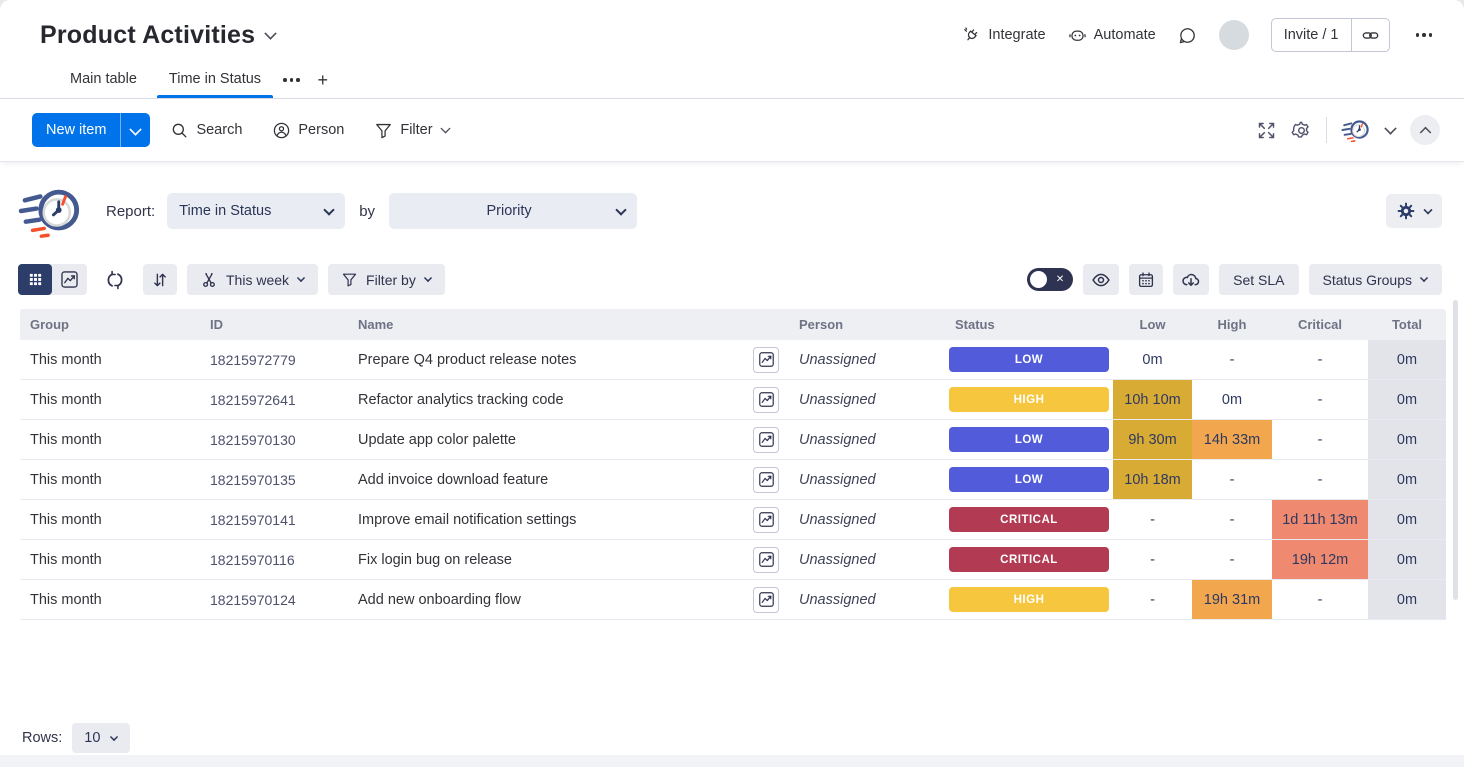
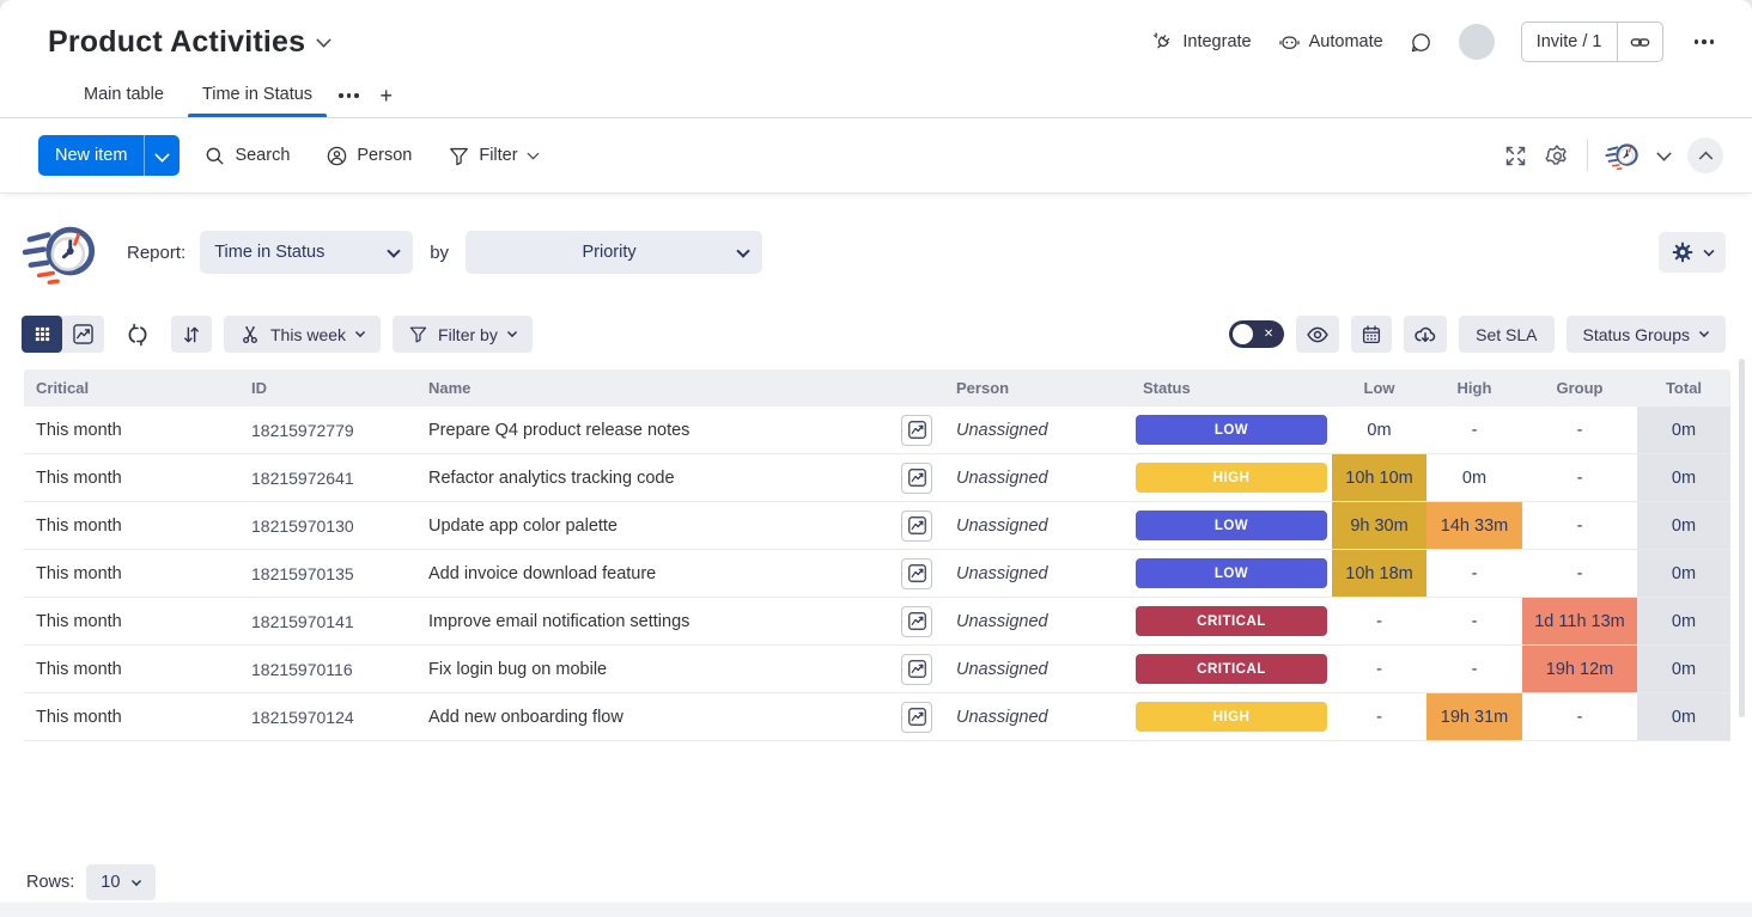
  Product Activities
  Integrate
  Automate
  Invite / 1
  Main table
  Time in Status
  +
  New item
  Search
  Person
  Filter
  Report:
  Time in Status
  by
  Priority
  This week
  Filter by
  ✕
  Set SLA
  Status Groups
- Group
+ Critical
  ID
  Name
  Person
  Status
  Low
  High
- Critical
+ Group
  Total
  This month
  18215972779
  Prepare Q4 product release notes
  Unassigned
  LOW
  0m
  -
  -
  0m
  This month
  18215972641
  Refactor analytics tracking code
  Unassigned
  HIGH
  10h 10m
  0m
  -
  0m
  This month
  18215970130
  Update app color palette
  Unassigned
  LOW
  9h 30m
  14h 33m
  -
  0m
  This month
  18215970135
  Add invoice download feature
  Unassigned
  LOW
  10h 18m
  -
  -
  0m
  This month
  18215970141
  Improve email notification settings
  Unassigned
  CRITICAL
  -
  -
  1d 11h 13m
  0m
  This month
  18215970116
- Fix login bug on release
+ Fix login bug on mobile
  Unassigned
  CRITICAL
  -
  -
  19h 12m
  0m
  This month
  18215970124
  Add new onboarding flow
  Unassigned
  HIGH
  -
  19h 31m
  -
  0m
  Rows:
  10
